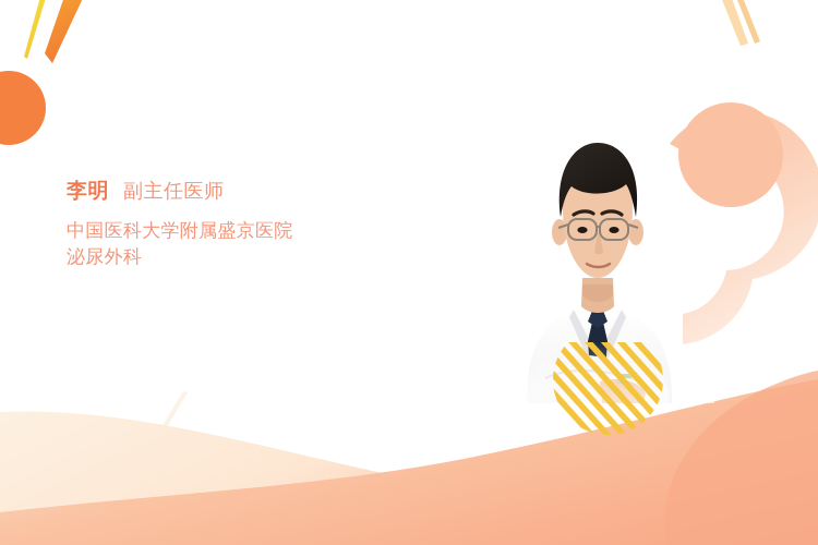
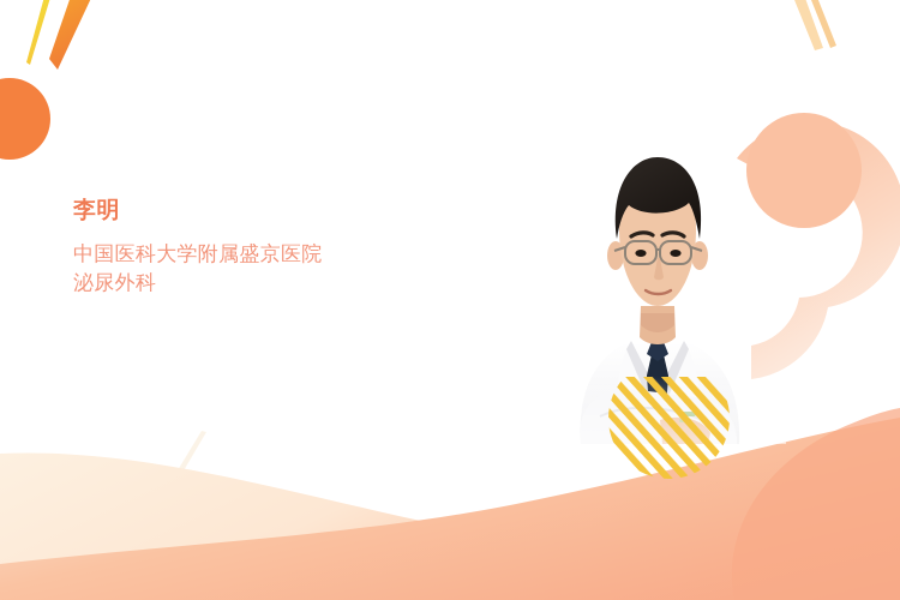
  李明
- 副主任医师
  中国医科大学附属盛京医院
  泌尿外科
